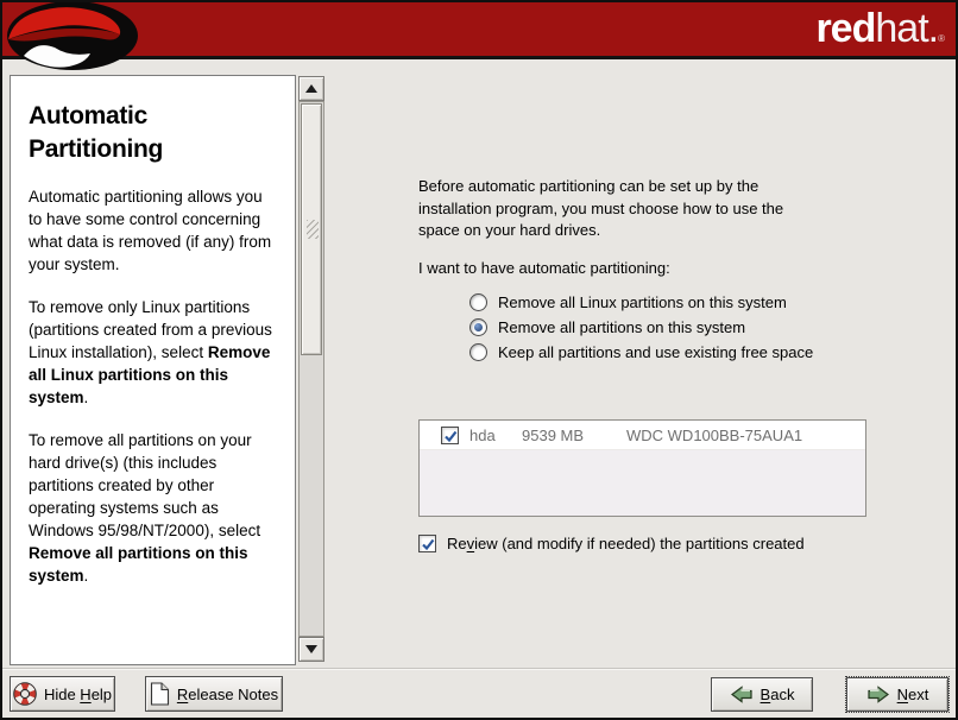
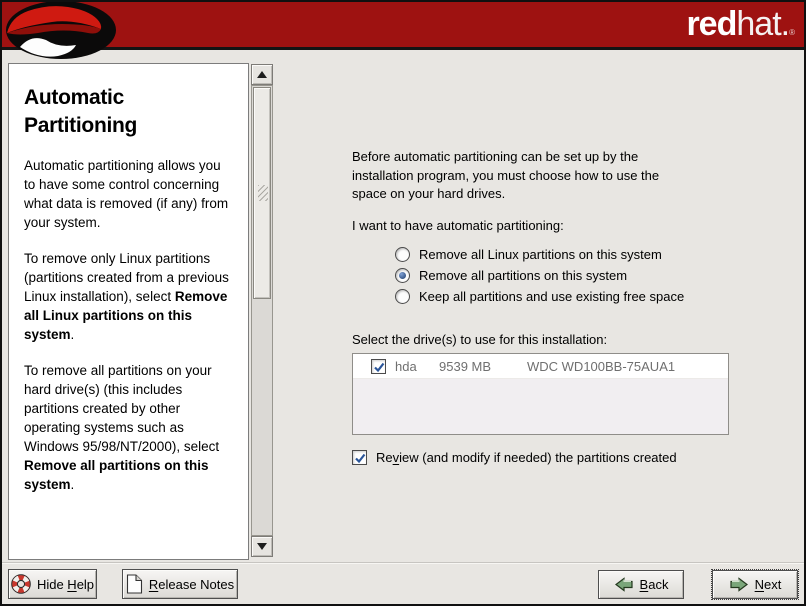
  redhat.®
  Automatic Partitioning
  Automatic partitioning allows you to have some control concerning what data is removed (if any) from your system.
  To remove only Linux partitions (partitions created from a previous Linux installation), select Remove all Linux partitions on this system.
  To remove all partitions on your hard drive(s) (this includes partitions created by other operating systems such as Windows 95/98/NT/2000), select Remove all partitions on this system.
  Before automatic partitioning can be set up by the installation program, you must choose how to use the space on your hard drives.
  I want to have automatic partitioning:
  Remove all Linux partitions on this system
  Remove all partitions on this system
  Keep all partitions and use existing free space
+ Select the drive(s) to use for this installation:
  hda
  9539 MB
  WDC WD100BB-75AUA1
  Review (and modify if needed) the partitions created
  Hide Help
  Release Notes
  Back
  Next
